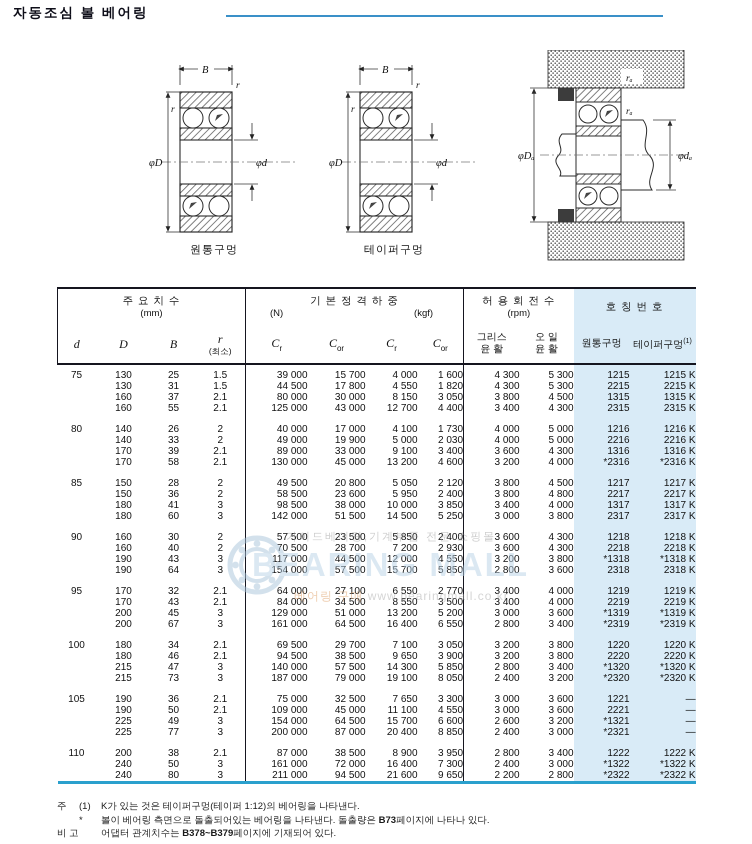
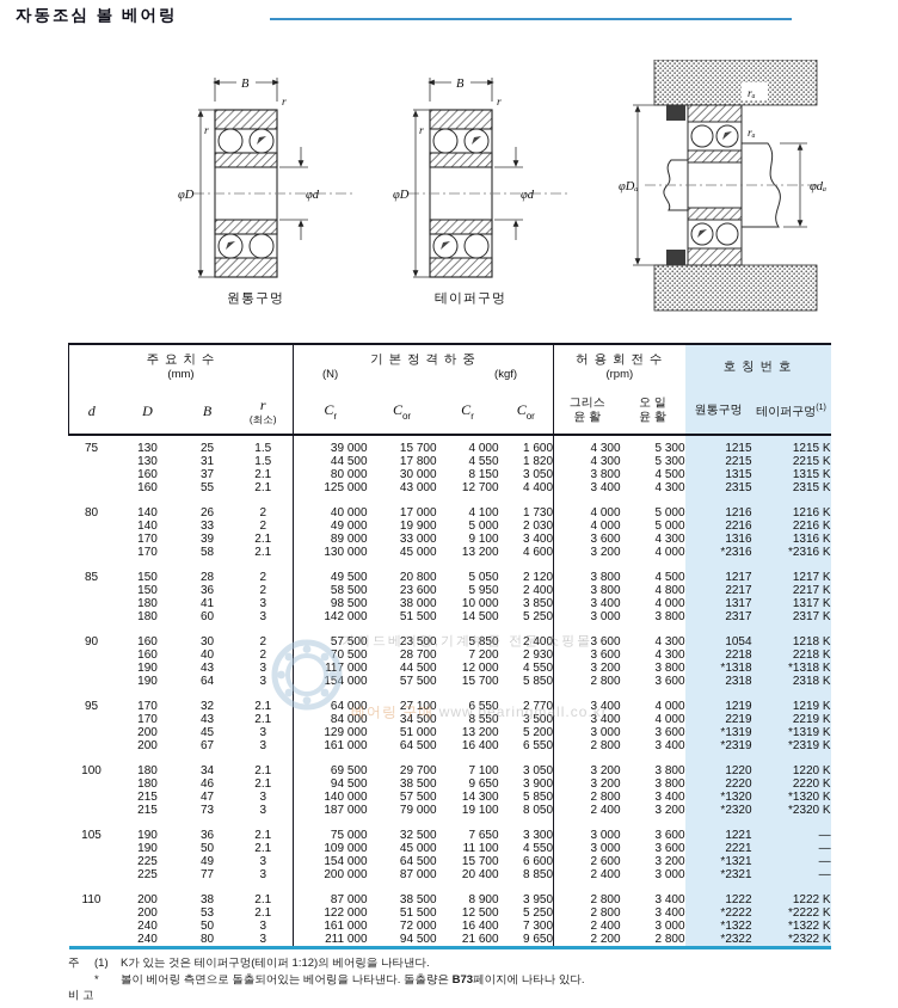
  자동조심 볼 베어링
  B
  φD
  φd
  r
  r
  원통구멍
  B
  φD
  φd
  r
  r
  테이퍼구멍
  φDₐ
  φdₐ
  rₐ
  rₐ
  주 요 치 수 (mm)	기 본 정 격 하 중 (N) (kgf)	허 용 회 전 수 (rpm)	호 칭 번 호
  d	D	B	r(최소)	Cr	Cor	Cr	Cor	그리스윤 활	오 일윤 활	원통구멍	테이퍼구멍
  75	130	25	1.5	39 000	15 700	4 000	1 600	4 300	5 300	1215	1215 K
  	130	31	1.5	44 500	17 800	4 550	1 820	4 300	5 300	2215	2215 K
  	160	37	2.1	80 000	30 000	8 150	3 050	3 800	4 500	1315	1315 K
  	160	55	2.1	125 000	43 000	12 700	4 400	3 400	4 300	2315	2315 K
  80	140	26	2	40 000	17 000	4 100	1 730	4 000	5 000	1216	1216 K
  	140	33	2	49 000	19 900	5 000	2 030	4 000	5 000	2216	2216 K
  	170	39	2.1	89 000	33 000	9 100	3 400	3 600	4 300	1316	1316 K
  	170	58	2.1	130 000	45 000	13 200	4 600	3 200	4 000	*2316	*2316 K
  85	150	28	2	49 500	20 800	5 050	2 120	3 800	4 500	1217	1217 K
  	150	36	2	58 500	23 600	5 950	2 400	3 800	4 800	2217	2217 K
  	180	41	3	98 500	38 000	10 000	3 850	3 400	4 000	1317	1317 K
  	180	60	3	142 000	51 500	14 500	5 250	3 000	3 800	2317	2317 K
- 90	160	30	2	57 500	23 500	5 850	2 400	3 600	4 300	1218	1218 K
+ 90	160	30	2	57 500	23 500	5 850	2 400	3 600	4 300	1054	1218 K
  	160	40	2	70 500	28 700	7 200	2 930	3 600	4 300	2218	2218 K
  	190	43	3	117 000	44 500	12 000	4 550	3 200	3 800	*1318	*1318 K
  	190	64	3	154 000	57 500	15 700	5 850	2 800	3 600	2318	2318 K
  95	170	32	2.1	64 000	27 100	6 550	2 770	3 400	4 000	1219	1219 K
  	170	43	2.1	84 000	34 500	8 550	3 500	3 400	4 000	2219	2219 K
  	200	45	3	129 000	51 000	13 200	5 200	3 000	3 600	*1319	*1319 K
  	200	67	3	161 000	64 500	16 400	6 550	2 800	3 400	*2319	*2319 K
  100	180	34	2.1	69 500	29 700	7 100	3 050	3 200	3 800	1220	1220 K
  	180	46	2.1	94 500	38 500	9 650	3 900	3 200	3 800	2220	2220 K
  	215	47	3	140 000	57 500	14 300	5 850	2 800	3 400	*1320	*1320 K
  	215	73	3	187 000	79 000	19 100	8 050	2 400	3 200	*2320	*2320 K
  105	190	36	2.1	75 000	32 500	7 650	3 300	3 000	3 600	1221	—
  	190	50	2.1	109 000	45 000	11 100	4 550	3 000	3 600	2221	—
  	225	49	3	154 000	64 500	15 700	6 600	2 600	3 200	*1321	—
  	225	77	3	200 000	87 000	20 400	8 850	2 400	3 000	*2321	—
  110	200	38	2.1	87 000	38 500	8 900	3 950	2 800	3 400	1222	1222 K
+ 	200	53	2.1	122 000	51 500	12 500	5 250	2 800	3 400	*2222	*2222 K
  	240	50	3	161 000	72 000	16 400	7 300	2 400	3 000	*1322	*1322 K
  	240	80	3	211 000	94 500	21 600	9 650	2 200	2 800	*2322	*2322 K
  가이드베어링,기계부품 전문 쇼핑몰
- BEARING MALL
  베어링 구매 www.bearingmall.co.kr
  주
  (1)
  K가 있는 것은 테이퍼구멍(테이퍼 1:12)의 베어링을 나타낸다.
  *
  볼이 베어링 측면으로 돌출되어있는 베어링을 나타낸다. 돌출량은 B73페이지에 나타나 있다.
  비 고
- 어댑터 관계치수는 B378~B379페이지에 기재되어 있다.
